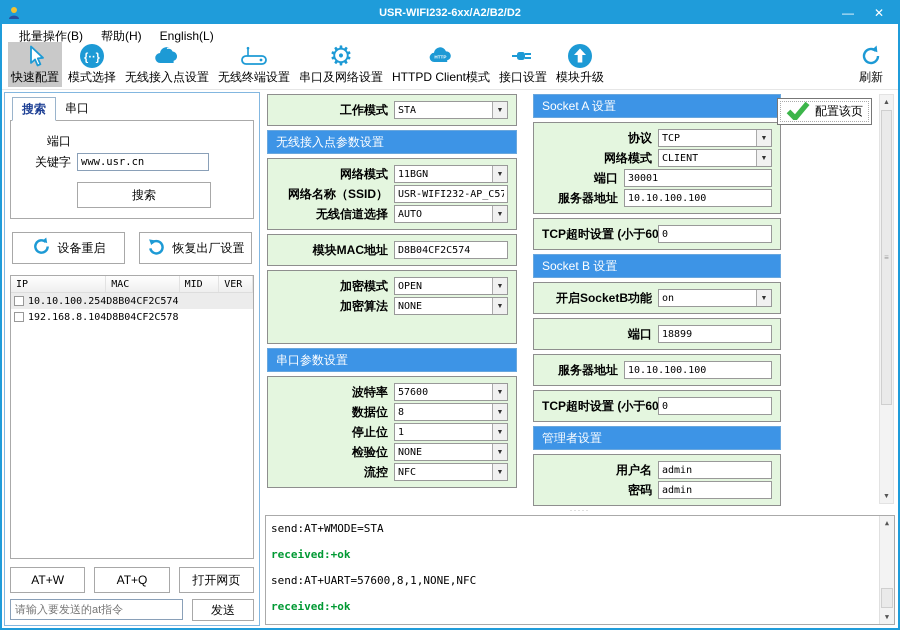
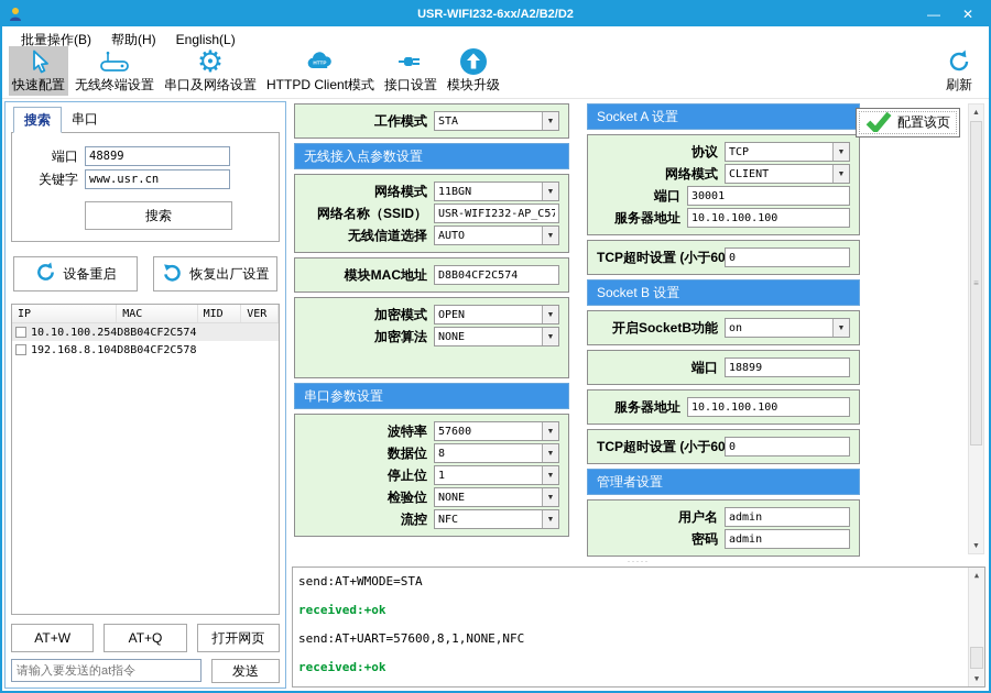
  USR-WIFI232-6xx/A2/B2/D2
  —
  ✕
  批量操作(B)
  帮助(H)
  English(L)
  快速配置
- {··}
- 模式选择
- 无线接入点设置
  无线终端设置
  ⚙
  串口及网络设置
  HTTPD Client模式
  接口设置
  模块升级
  刷新
  搜索
  串口
  端口
+ 48899
  关键字
  www.usr.cn
  搜索
  设备重启
  恢复出厂设置
  IP
  MAC
  MID
  VER
  10.10.100.254
  D8B04CF2C574
  192.168.8.104
  D8B04CF2C578
  AT+W
  AT+Q
  打开网页
  请输入要发送的at指令
  发送
  工作模式
  STA
  无线接入点参数设置
  网络模式
  11BGN
  网络名称（SSID）
  USR-WIFI232-AP_C57
  无线信道选择
  AUTO
  模块MAC地址
  D8B04CF2C574
  加密模式
  OPEN
  加密算法
  NONE
  串口参数设置
  波特率
  57600
  数据位
  8
  停止位
  1
  检验位
  NONE
  流控
  NFC
  Socket A 设置
  协议
  TCP
  网络模式
  CLIENT
  端口
  30001
  服务器地址
  10.10.100.100
  TCP超时设置 (小于60
  0
  Socket B 设置
  开启SocketB功能
  on
  端口
  18899
  服务器地址
  10.10.100.100
  TCP超时设置 (小于60
  0
  管理者设置
  用户名
  admin
  密码
  admin
  配置该页
  ≡
  ·····
  send:AT+WMODE=STA
  received:+ok
  send:AT+UART=57600,8,1,NONE,NFC
  received:+ok
  ▲
  ▼
